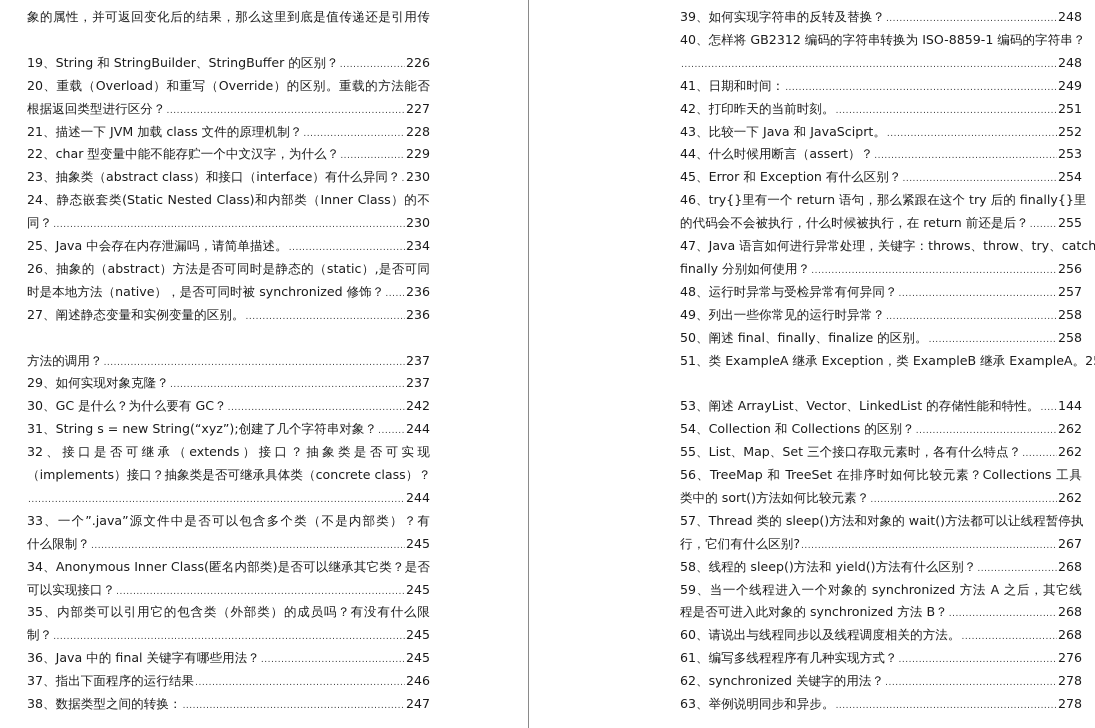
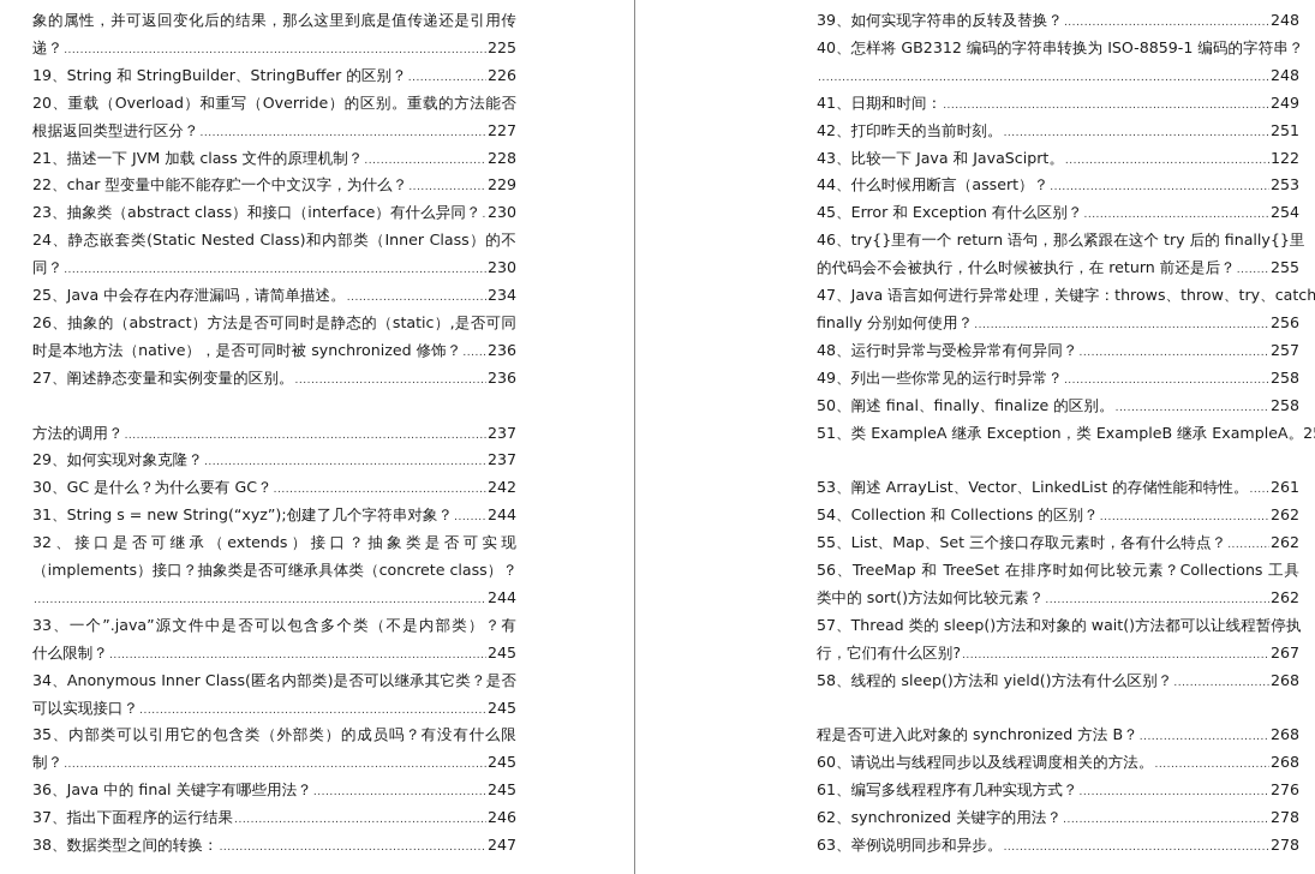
  象的属性，并可返回变化后的结果，那么这里到底是值传递还是引用传
+ 递？
+ 225
  19、String 和 StringBuilder、StringBuffer 的区别？
  226
  20、重载（Overload）和重写（Override）的区别。重载的方法能否
  根据返回类型进行区分？
  227
  21、描述一下 JVM 加载 class 文件的原理机制？
  228
  22、char 型变量中能不能存贮一个中文汉字，为什么？
  229
  23、抽象类（abstract class）和接口（interface）有什么异同？
  230
  24、静态嵌套类(Static Nested Class)和内部类（Inner Class）的不
  同？
  230
  25、Java 中会存在内存泄漏吗，请简单描述。
  234
  26、抽象的（abstract）方法是否可同时是静态的（static）,是否可同
  时是本地方法（native），是否可同时被 synchronized 修饰？
  236
  27、阐述静态变量和实例变量的区别。
  236
  方法的调用？
  237
  29、如何实现对象克隆？
  237
  30、GC 是什么？为什么要有 GC？
  242
  31、String s = new String(“xyz”);创建了几个字符串对象？
  244
  32、接口是否可继承（extends）接口？抽象类是否可实现
  （implements）接口？抽象类是否可继承具体类（concrete class）？
  244
  33、一个”.java”源文件中是否可以包含多个类（不是内部类）？有
  什么限制？
  245
  34、Anonymous Inner Class(匿名内部类)是否可以继承其它类？是否
  可以实现接口？
  245
  35、内部类可以引用它的包含类（外部类）的成员吗？有没有什么限
  制？
  245
  36、Java 中的 final 关键字有哪些用法？
  245
  37、指出下面程序的运行结果
  246
  38、数据类型之间的转换：
  247
  39、如何实现字符串的反转及替换？
  248
  40、怎样将 GB2312 编码的字符串转换为 ISO-8859-1 编码的字符串？
  248
  41、日期和时间：
  249
  42、打印昨天的当前时刻。
  251
  43、比较一下 Java 和 JavaSciprt。
- 252
+ 122
  44、什么时候用断言（assert）？
  253
  45、Error 和 Exception 有什么区别？
  254
  46、try{}里有一个 return 语句，那么紧跟在这个 try 后的 finally{}里
  的代码会不会被执行，什么时候被执行，在 return 前还是后？
  255
  47、Java 语言如何进行异常处理，关键字：throws、throw、try、catch
  finally 分别如何使用？
  256
  48、运行时异常与受检异常有何异同？
  257
  49、列出一些你常见的运行时异常？
  258
  50、阐述 final、finally、finalize 的区别。
  258
  51、类 ExampleA 继承 Exception，类 ExampleB 继承 ExampleA。
  53、阐述 ArrayList、Vector、LinkedList 的存储性能和特性。
- 144
+ 261
  54、Collection 和 Collections 的区别？
  262
  55、List、Map、Set 三个接口存取元素时，各有什么特点？
  262
  56、TreeMap 和 TreeSet 在排序时如何比较元素？Collections 工具
  类中的 sort()方法如何比较元素？
  262
  57、Thread 类的 sleep()方法和对象的 wait()方法都可以让线程暂停执
  行，它们有什么区别?
  267
  58、线程的 sleep()方法和 yield()方法有什么区别？
  268
- 59、当一个线程进入一个对象的 synchronized 方法 A 之后，其它线
  程是否可进入此对象的 synchronized 方法 B？
  268
  60、请说出与线程同步以及线程调度相关的方法。
  268
  61、编写多线程程序有几种实现方式？
  276
  62、synchronized 关键字的用法？
  278
  63、举例说明同步和异步。
  278
